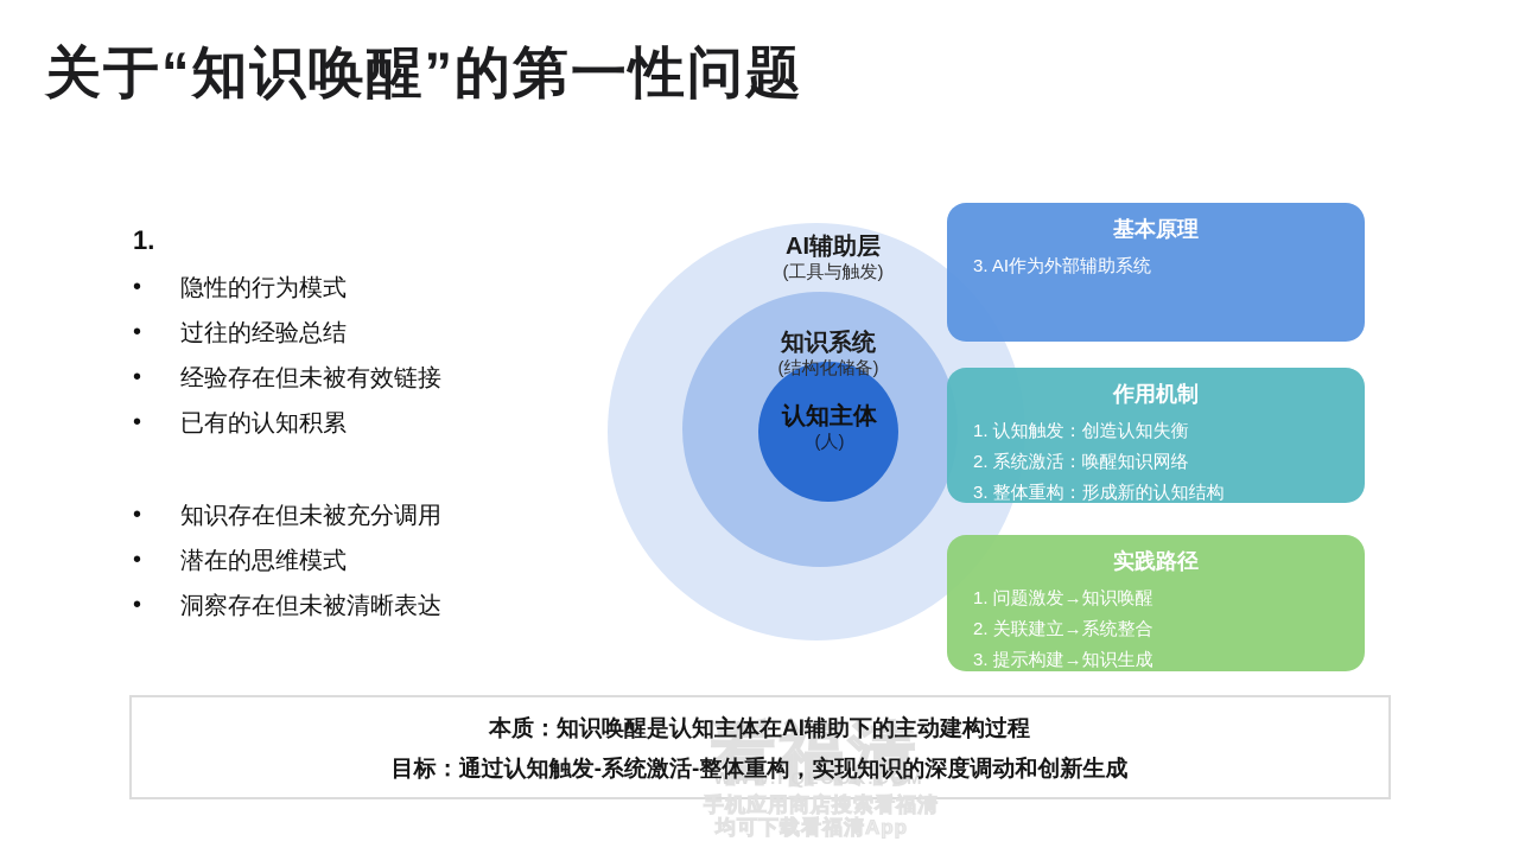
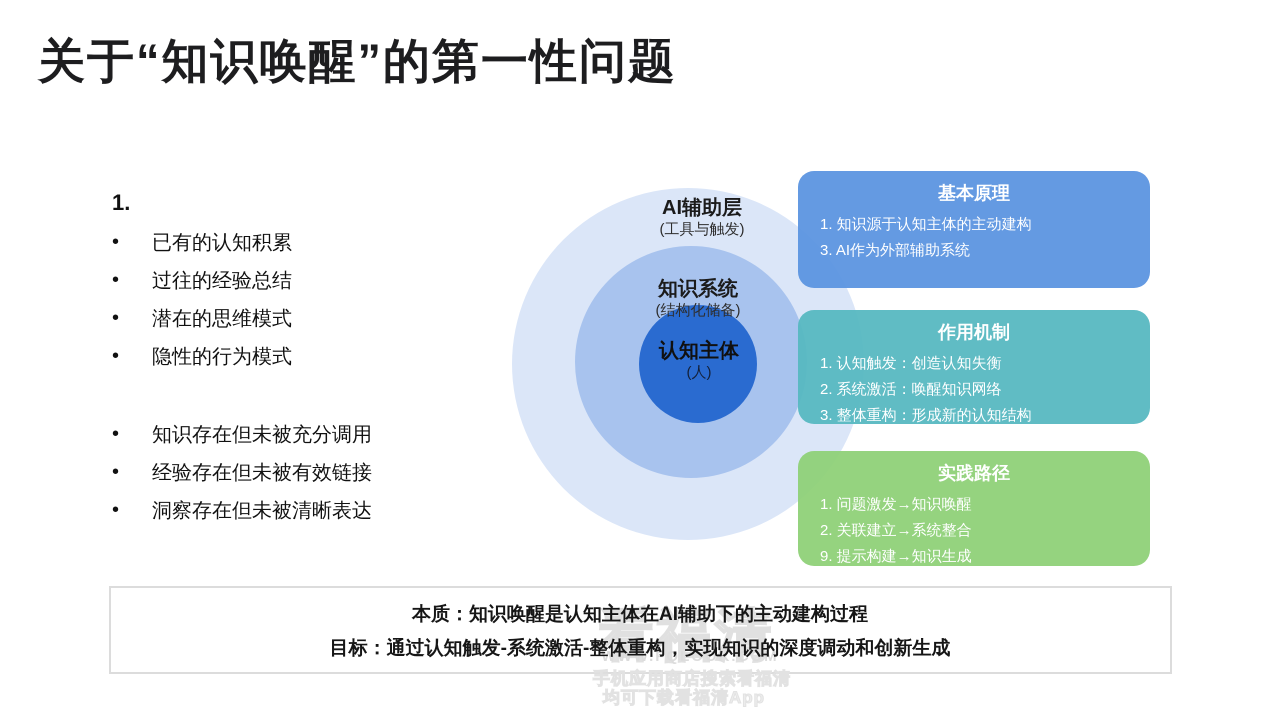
  关于“知识唤醒”的第一性问题
  1.
  •
- 隐性的行为模式
+ 已有的认知积累
  •
  过往的经验总结
  •
- 经验存在但未被有效链接
+ 潜在的思维模式
  •
- 已有的认知积累
+ 隐性的行为模式
  •
  知识存在但未被充分调用
  •
- 潜在的思维模式
+ 经验存在但未被有效链接
  •
  洞察存在但未被清晰表达
  AI辅助层
  (工具与触发)
  知识系统
  (结构化储备)
  认知主体
  (人)
  基本原理
+ 1. 知识源于认知主体的主动建构
  3. AI作为外部辅助系统
  作用机制
  1. 认知触发：创造认知失衡
  2. 系统激活：唤醒知识网络
  3. 整体重构：形成新的认知结构
  实践路径
  1. 问题激发→知识唤醒
  2. 关联建立→系统整合
- 3. 提示构建→知识生成
+ 9. 提示构建→知识生成
  看福清
  WWW.FQLOOK.COM
  手机应用商店搜索看福清
  均可下载看福清App
  本质：知识唤醒是认知主体在AI辅助下的主动建构过程
  目标：通过认知触发-系统激活-整体重构，实现知识的深度调动和创新生成
